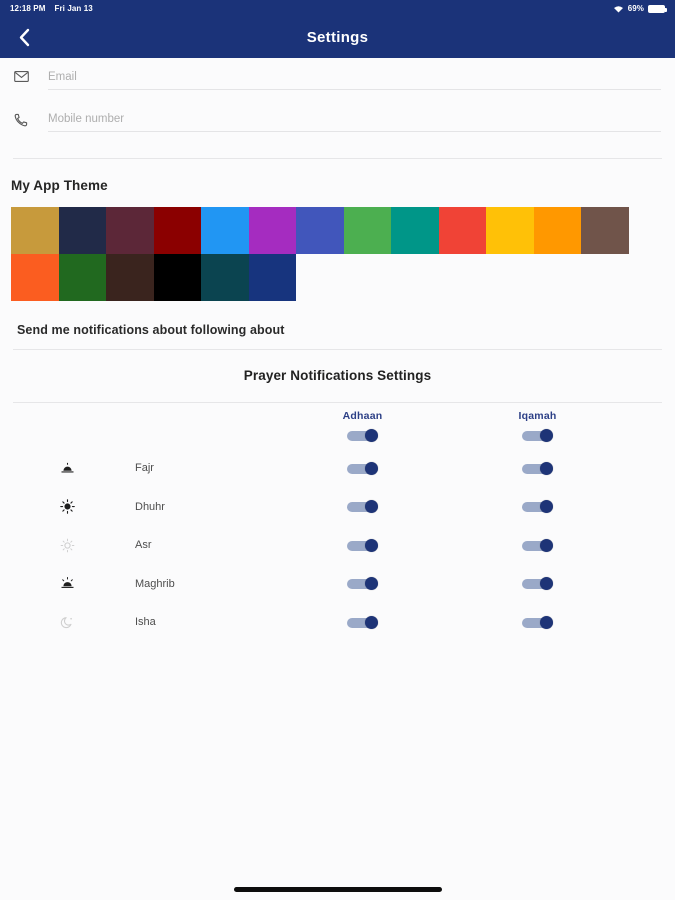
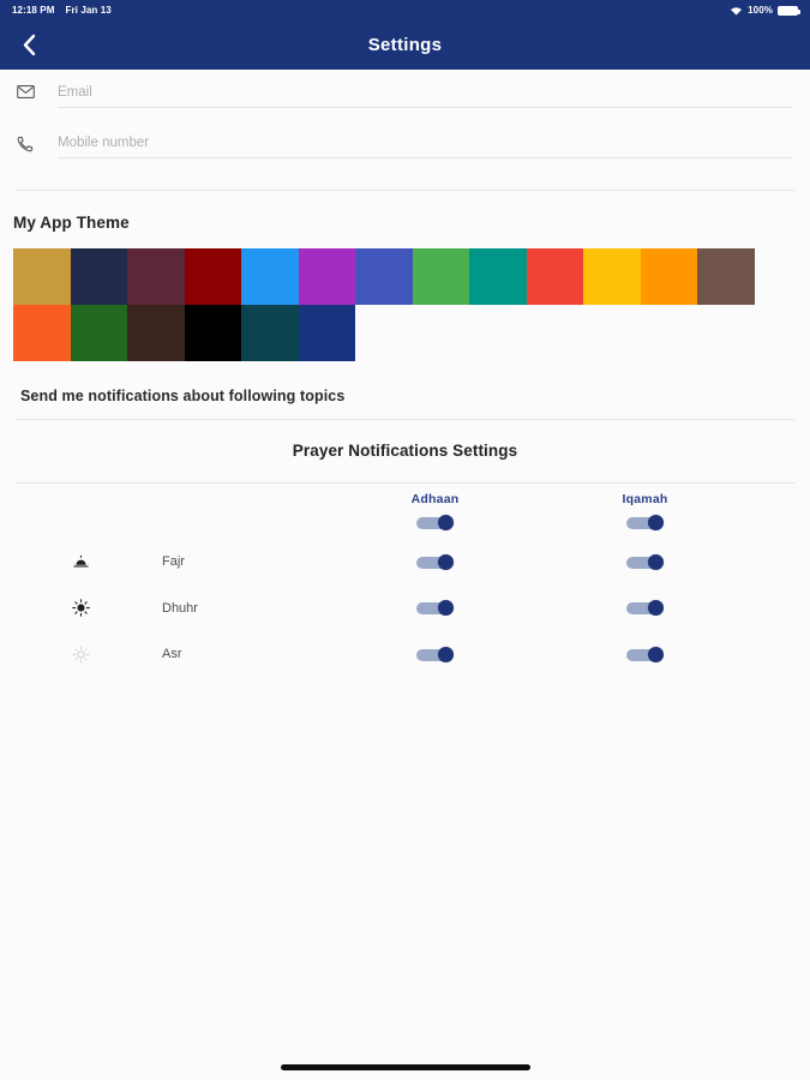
  12:18 PM
  Fri Jan 13
- 69%
+ 100%
  Settings
  Email
  Mobile number
  My App Theme
- Send me notifications about following about
+ Send me notifications about following topics
  Prayer Notifications Settings
  Adhaan
  Iqamah
  Fajr
  Dhuhr
  Asr
- Maghrib
- Isha
